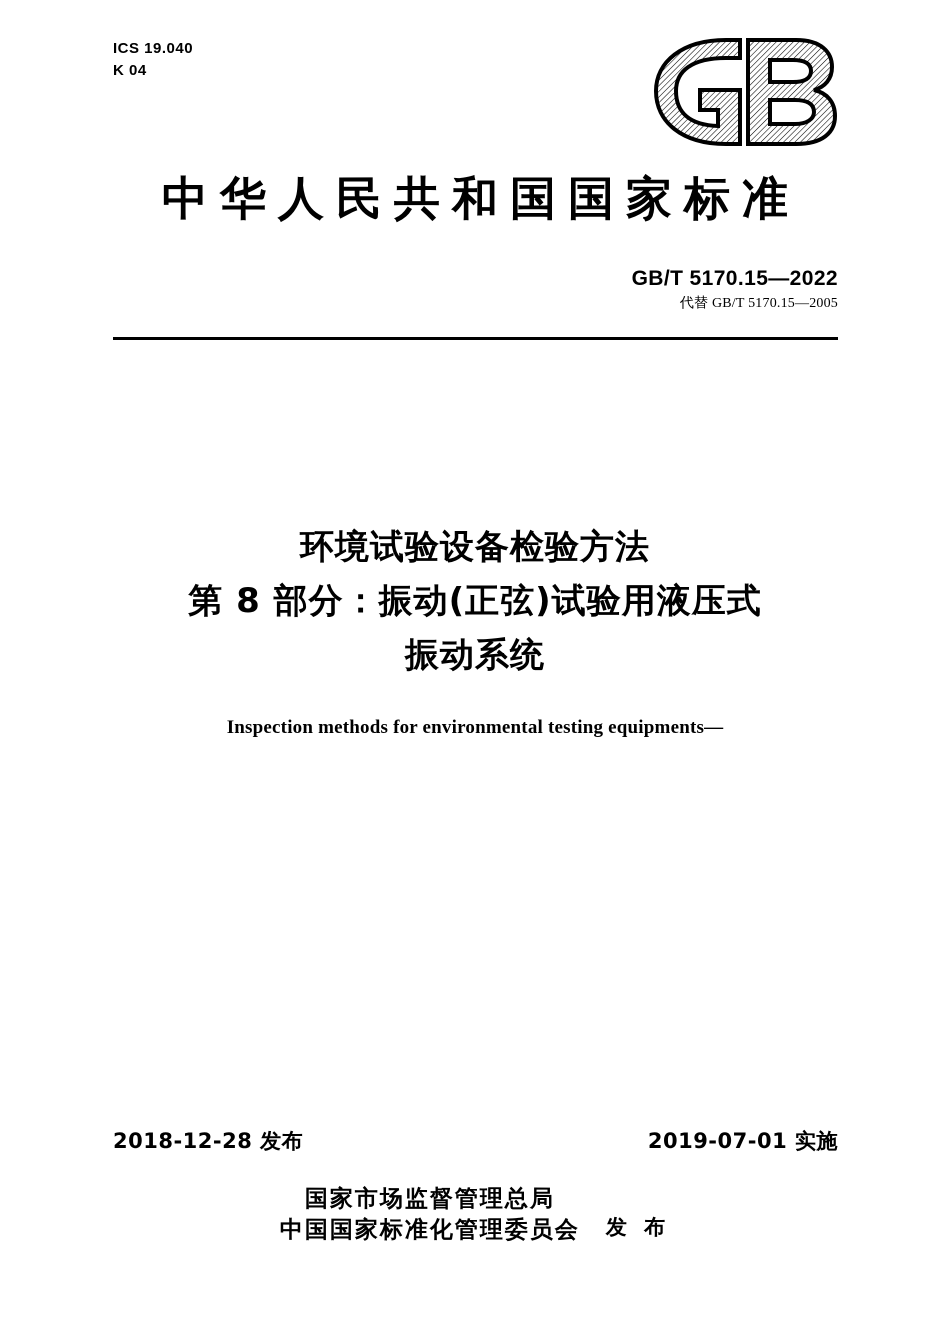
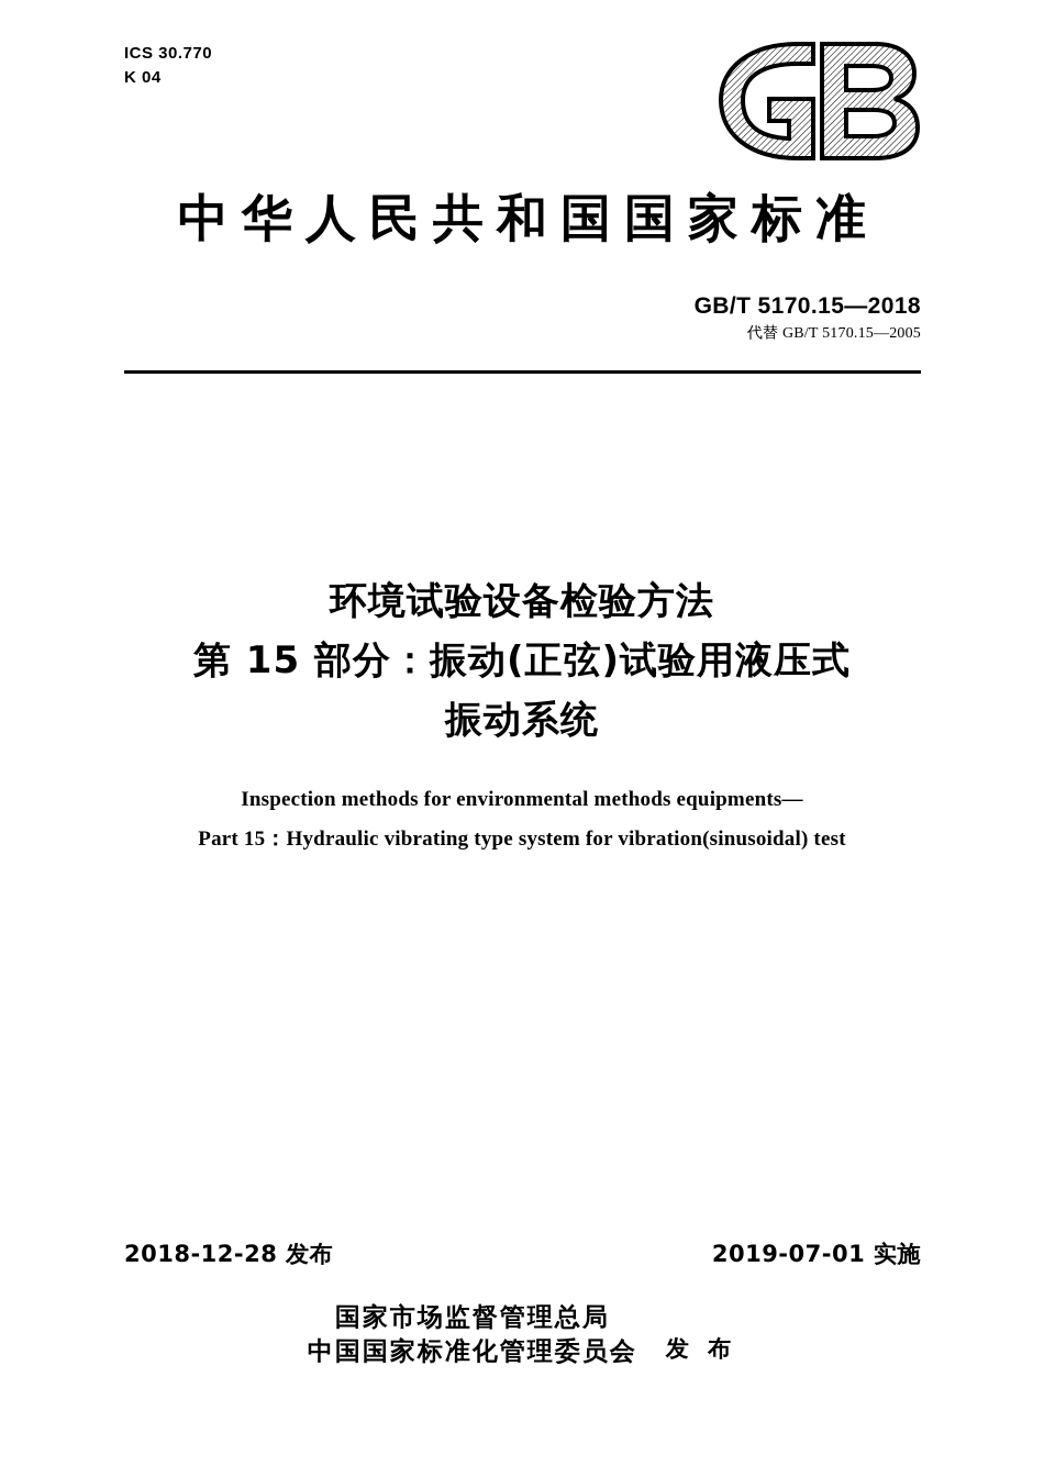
- ICS 19.040
+ ICS 30.770
  K 04
  中华人民共和国国家标准
- GB/T 5170.15—2022
+ GB/T 5170.15—2018
  代替 GB/T 5170.15—2005
  环境试验设备检验方法
- 第 8 部分：振动(正弦)试验用液压式
+ 第 15 部分：振动(正弦)试验用液压式
  振动系统
- Inspection methods for environmental testing equipments—
+ Inspection methods for environmental methods equipments—
+ Part 15：Hydraulic vibrating type system for vibration(sinusoidal) test
  2018-12-28 发布
  2019-07-01 实施
  国家市场监督管理总局
  中国国家标准化管理委员会
  发 布
